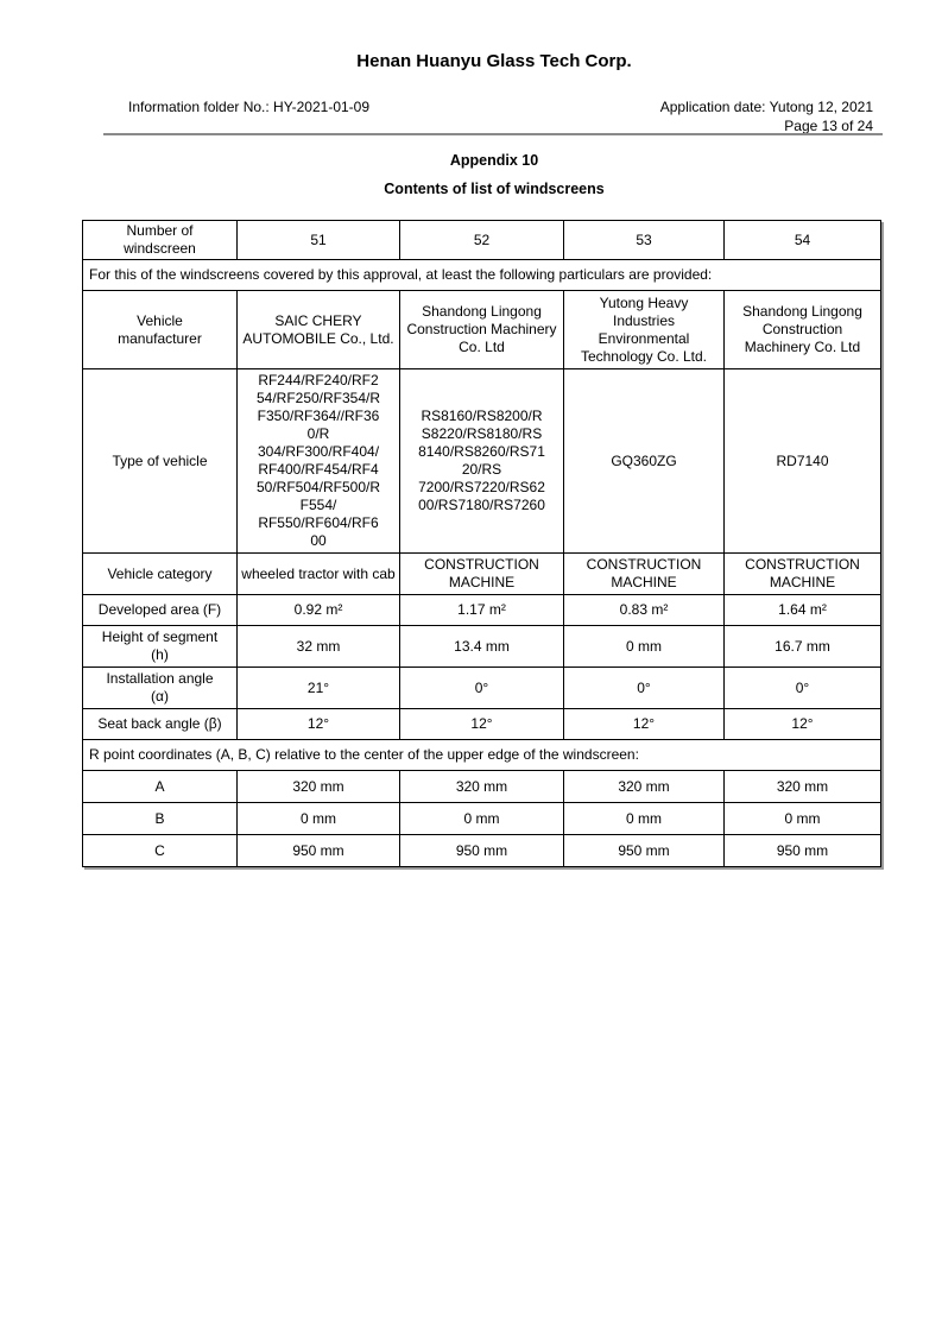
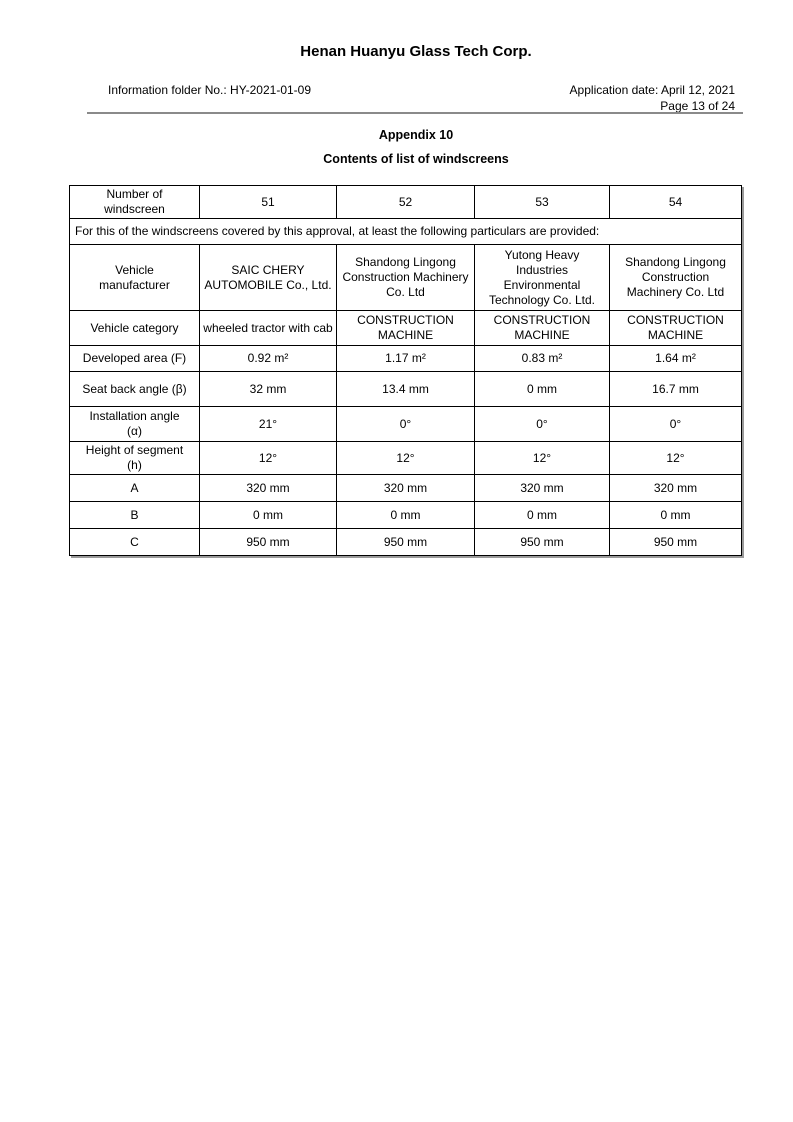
  Henan Huanyu Glass Tech Corp.
  Information folder No.: HY-2021-01-09
- Application date: Yutong 12, 2021
+ Application date: April 12, 2021
  Page 13 of 24
  Appendix 10
  Contents of list of windscreens
  Number of windscreen	51	52	53	54
  For this of the windscreens covered by this approval, at least the following particulars are provided:
  Vehicle manufacturer	SAIC CHERY AUTOMOBILE Co., Ltd.	Shandong Lingong Construction Machinery Co. Ltd	Yutong Heavy Industries Environmental Technology Co. Ltd.	Shandong Lingong Construction Machinery Co. Ltd
- Type of vehicle	RF244/RF240/RF2 54/RF250/RF354/R F350/RF364//RF36 0/R 304/RF300/RF404/ RF400/RF454/RF4 50/RF504/RF500/R F554/ RF550/RF604/RF6 00	RS8160/RS8200/R S8220/RS8180/RS 8140/RS8260/RS71 20/RS 7200/RS7220/RS62 00/RS7180/RS7260	GQ360ZG	RD7140
  Vehicle category	wheeled tractor with cab	CONSTRUCTION MACHINE	CONSTRUCTION MACHINE	CONSTRUCTION MACHINE
  Developed area (F)	0.92 m²	1.17 m²	0.83 m²	1.64 m²
- Height of segment (h)	32 mm	13.4 mm	0 mm	16.7 mm
+ Seat back angle (β)	32 mm	13.4 mm	0 mm	16.7 mm
  Installation angle (α)	21°	0°	0°	0°
- Seat back angle (β)	12°	12°	12°	12°
+ Height of segment (h)	12°	12°	12°	12°
- R point coordinates (A, B, C) relative to the center of the upper edge of the windscreen:
  A	320 mm	320 mm	320 mm	320 mm
  B	0 mm	0 mm	0 mm	0 mm
  C	950 mm	950 mm	950 mm	950 mm
